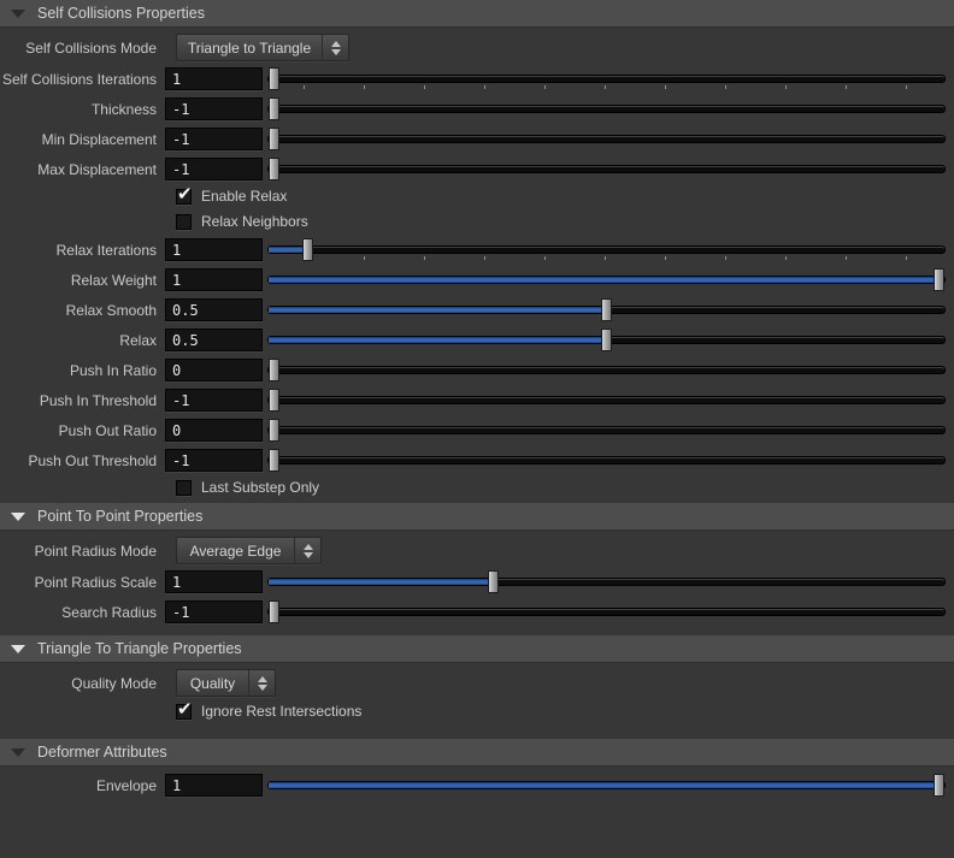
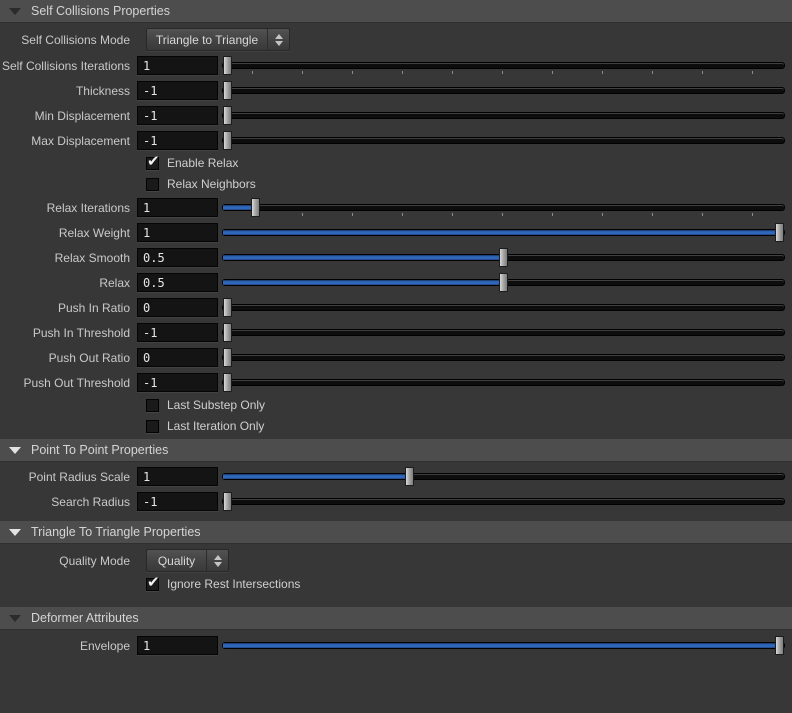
  Self Collisions Properties
  Self Collisions Mode
  Triangle to Triangle
  Self Collisions Iterations
  1
  Thickness
  -1
  Min Displacement
  -1
  Max Displacement
  -1
  Enable Relax
  Relax Neighbors
  Relax Iterations
  1
  Relax Weight
  1
  Relax Smooth
  0.5
  Relax
  0.5
  Push In Ratio
  0
  Push In Threshold
  -1
  Push Out Ratio
  0
  Push Out Threshold
  -1
  Last Substep Only
+ Last Iteration Only
  Point To Point Properties
- Point Radius Mode
- Average Edge
  Point Radius Scale
  1
  Search Radius
  -1
  Triangle To Triangle Properties
  Quality Mode
  Quality
  Ignore Rest Intersections
  Deformer Attributes
  Envelope
  1
